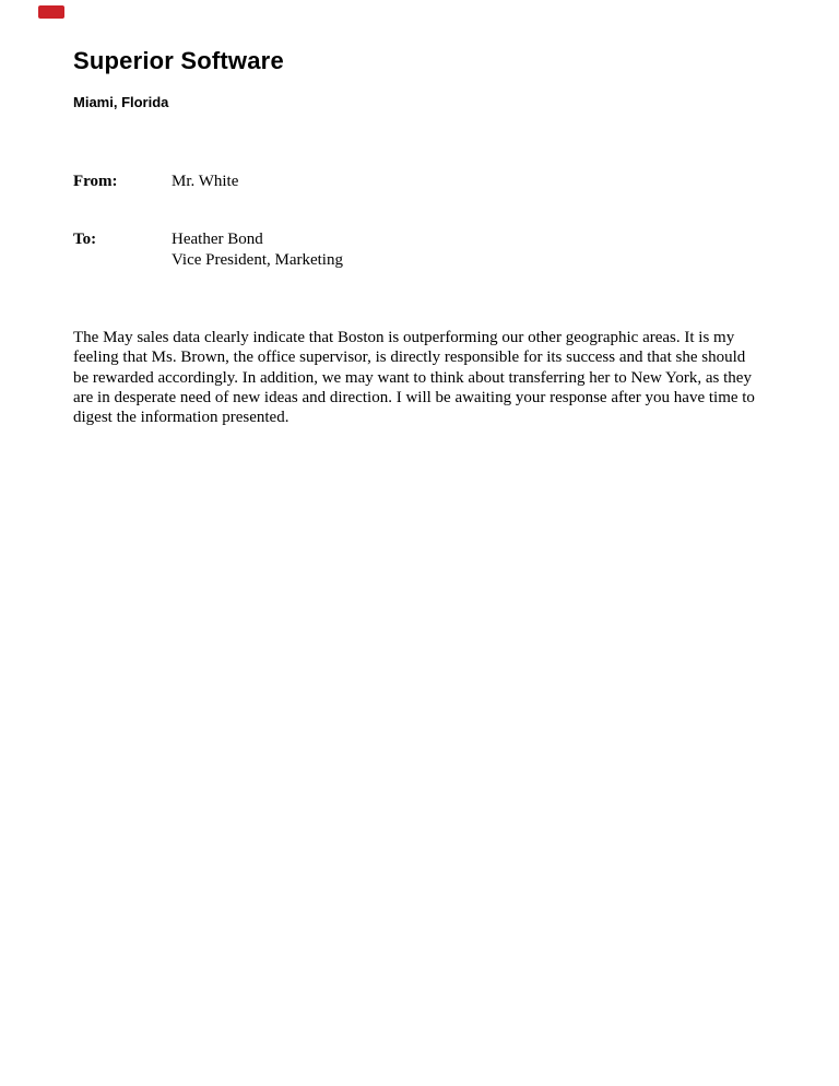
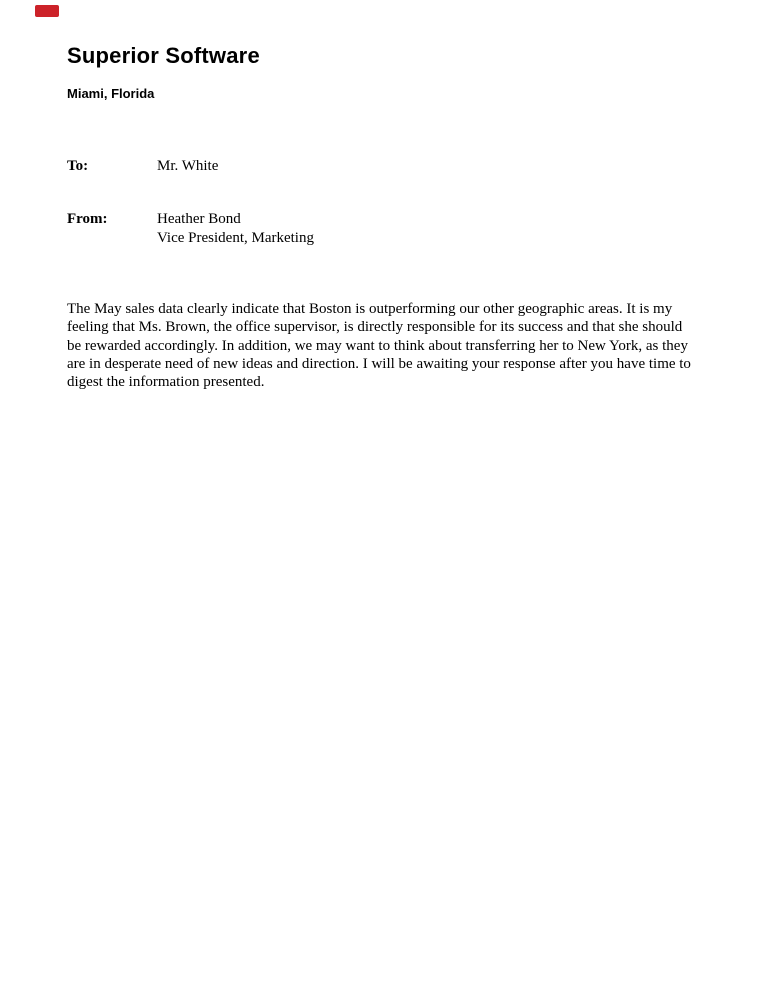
  Superior Software
  Miami, Florida
- From:
+ To:
  Mr. White
- To:
+ From:
  Heather Bond
  Vice President, Marketing
  The May sales data clearly indicate that Boston is outperforming our other geographic areas. It is my
  feeling that Ms. Brown, the office supervisor, is directly responsible for its success and that she should
  be rewarded accordingly. In addition, we may want to think about transferring her to New York, as they
  are in desperate need of new ideas and direction. I will be awaiting your response after you have time to
  digest the information presented.
